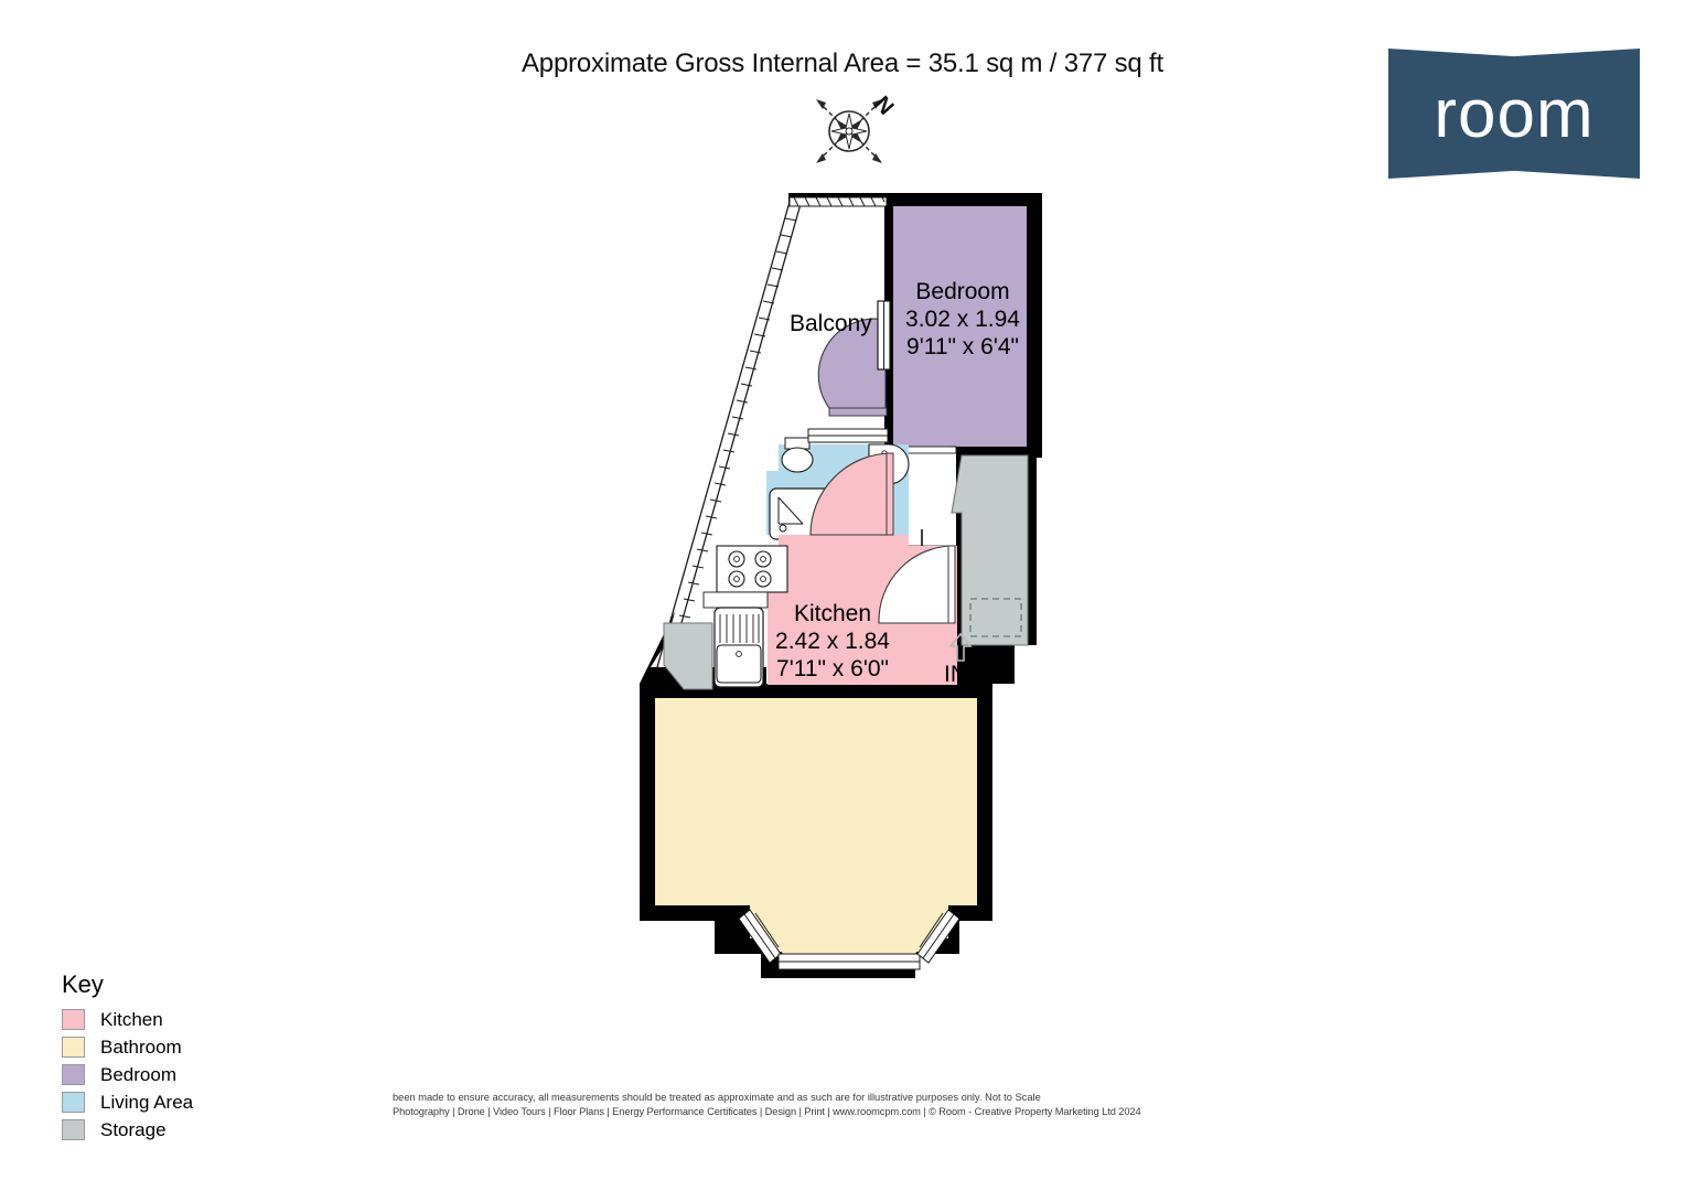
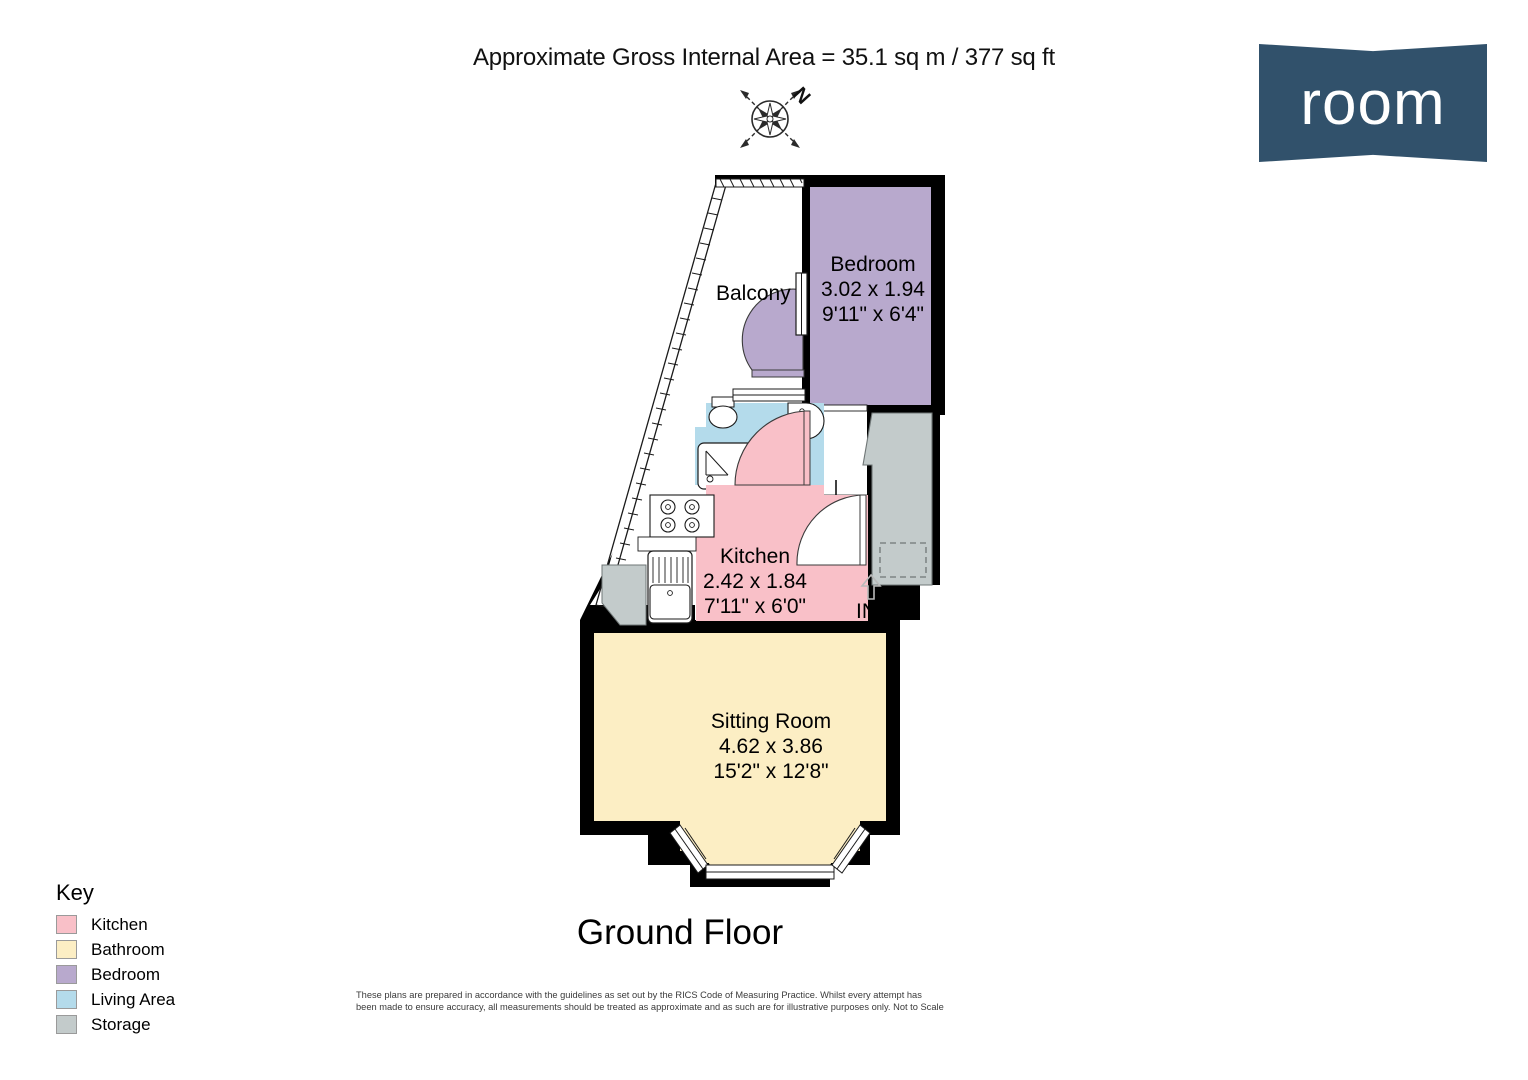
  Approximate Gross Internal Area = 35.1 sq m / 377 sq ft
  room
  Balcony
  Bedroom
  3.02 x 1.94
  9'11" x 6'4"
  Kitchen
  2.42 x 1.84
  7'11" x 6'0"
  IN
+ Sitting Room
+ 4.62 x 3.86
+ 15'2" x 12'8"
+ Ground Floor
  Key
  Kitchen
  Bathroom
  Bedroom
  Living Area
  Storage
+ These plans are prepared in accordance with the guidelines as set out by the RICS Code of Measuring Practice. Whilst every attempt has
  been made to ensure accuracy, all measurements should be treated as approximate and as such are for illustrative purposes only. Not to Scale
- Photography | Drone | Video Tours | Floor Plans | Energy Performance Certificates | Design | Print | www.roomcpm.com | © Room - Creative Property Marketing Ltd 2024
